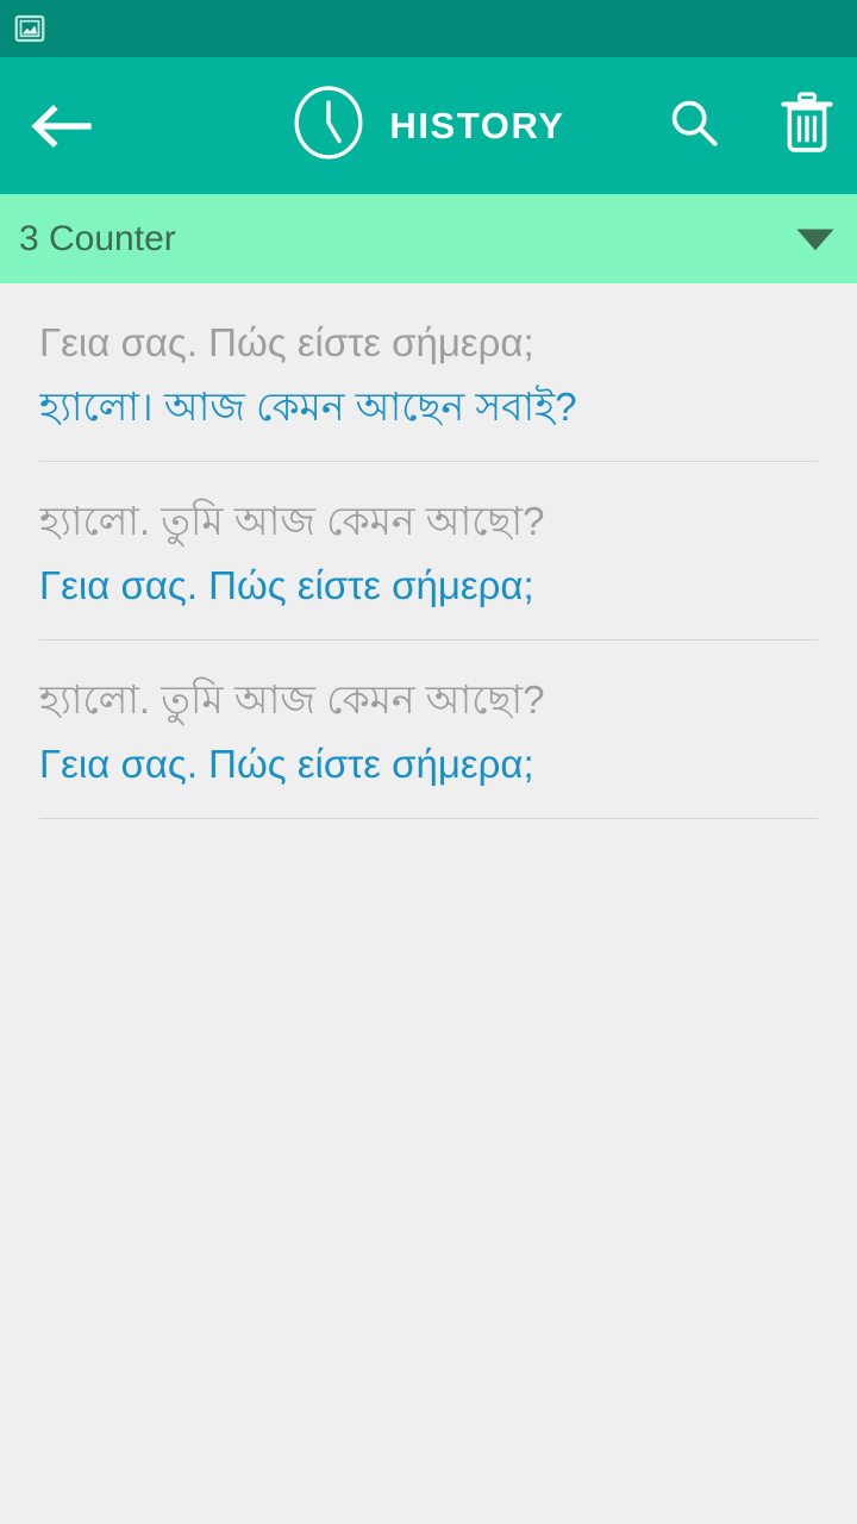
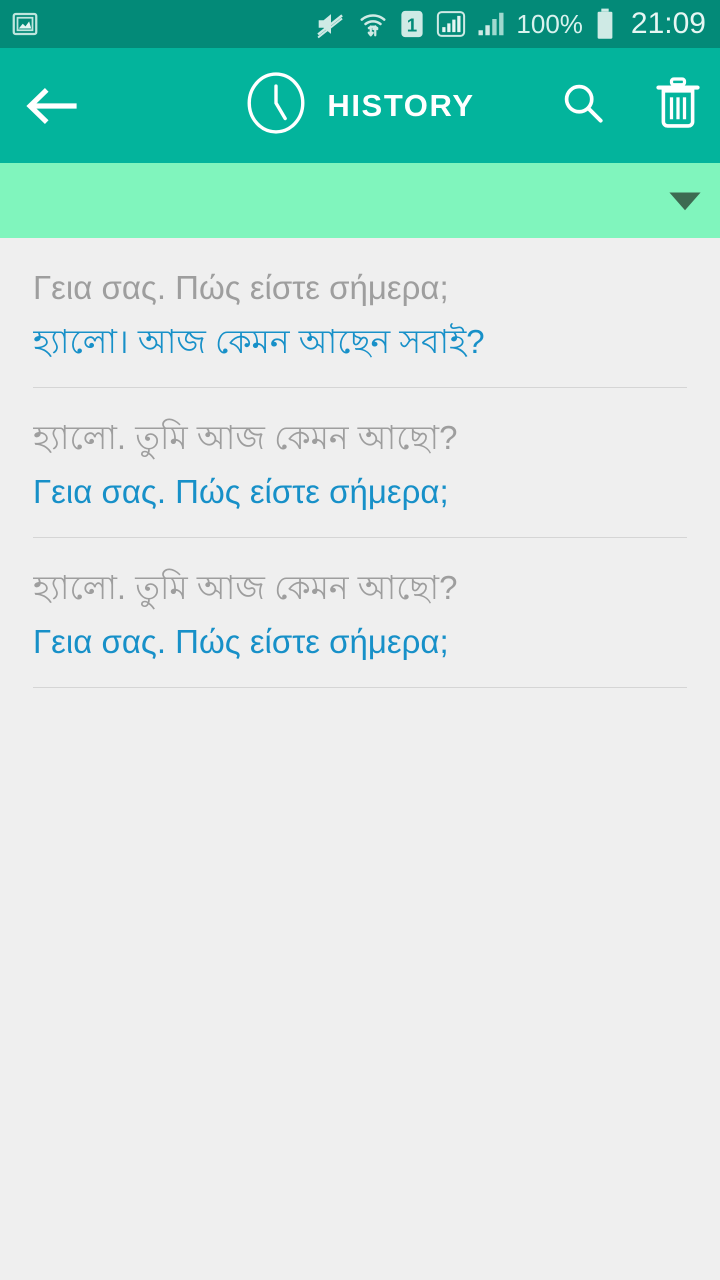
+ 1
+ 100%
+ 21:09
  HISTORY
- 3 Counter
  Γεια σας. Πώς είστε σήμερα;
  হ্যালো। আজ কেমন আছেন সবাই?
  হ্যালো. তুমি আজ কেমন আছো?
  Γεια σας. Πώς είστε σήμερα;
  হ্যালো. তুমি আজ কেমন আছো?
  Γεια σας. Πώς είστε σήμερα;
